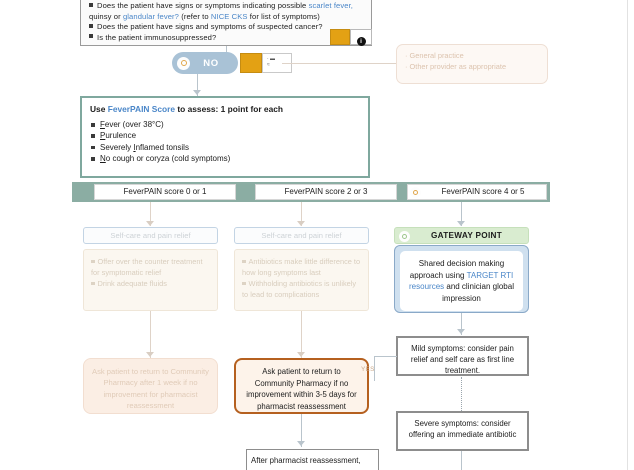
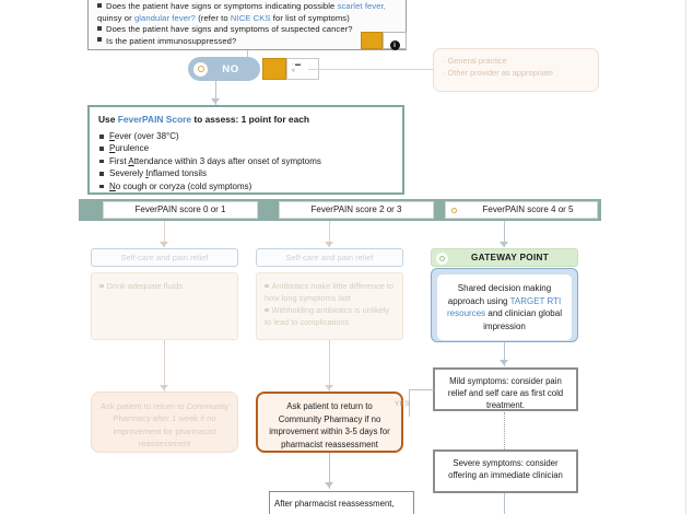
  Does the patient have signs or symptoms indicating possible scarlet fever,
  quinsy or glandular fever? (refer to NICE CKS for list of symptoms)
  Does the patient have signs and symptoms of suspected cancer?
  Is the patient immunosuppressed?
  NO
  · General practice
  · Other provider as appropriate
  Use FeverPAIN Score to assess: 1 point for each
  Fever (over 38°C)
  Purulence
+ First Attendance within 3 days after onset of symptoms
  Severely Inflamed tonsils
  No cough or coryza (cold symptoms)
  FeverPAIN score 0 or 1
  FeverPAIN score 2 or 3
  FeverPAIN score 4 or 5
  Self-care and pain relief
- Offer over the counter treatment for symptomatic relief
  Drink adequate fluids
  Ask patient to return to Community Pharmacy after 1 week if no improvement for pharmacist reassessment
  Self-care and pain relief
  Antibiotics make little difference to how long symptoms last
  Withholding antibiotics is unlikely to lead to complications
  Ask patient to return to Community Pharmacy if no improvement within 3-5 days for pharmacist reassessment
  GATEWAY POINT
  Shared decision making approach using TARGET RTI resources and clinician global impression
- Mild symptoms: consider pain relief and self care as first line treatment.
+ Mild symptoms: consider pain relief and self care as first cold treatment.
- Severe symptoms: consider offering an immediate antibiotic
+ Severe symptoms: consider offering an immediate clinician
  After pharmacist reassessment,
